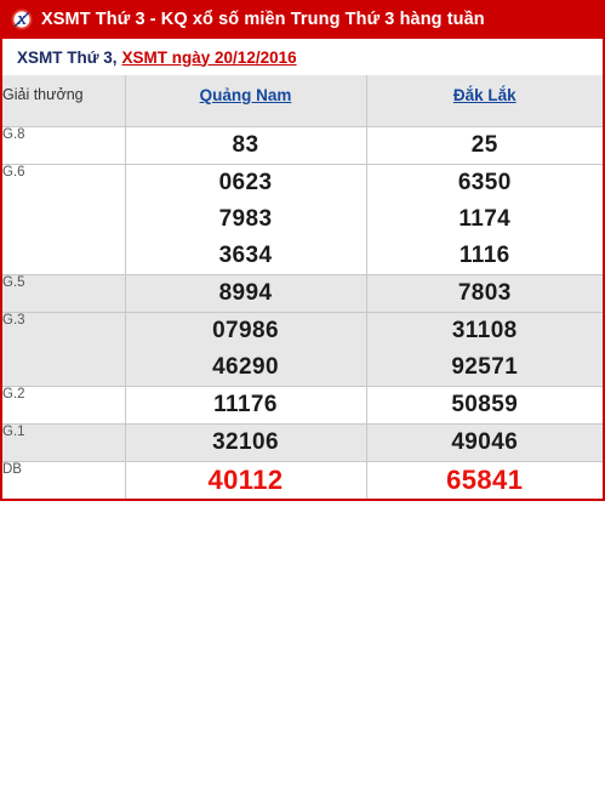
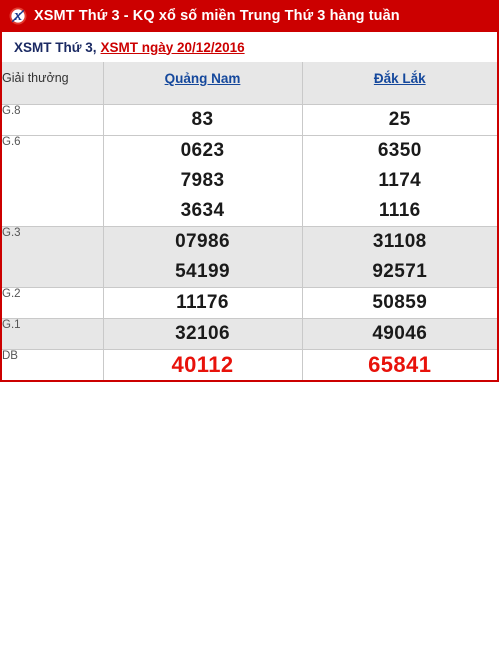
  X
  XSMT Thứ 3 - KQ xổ số miền Trung Thứ 3 hàng tuần
  XSMT Thứ 3,
  XSMT ngày 20/12/2016
  Giải thưởng	Quảng Nam	Đắk Lắk
  G.8	83	25
  G.6	062379833634	635011741116
- G.5	8994	7803
- G.3	0798646290	3110892571
+ G.3	0798654199	3110892571
  G.2	11176	50859
  G.1	32106	49046
  DB	40112	65841
